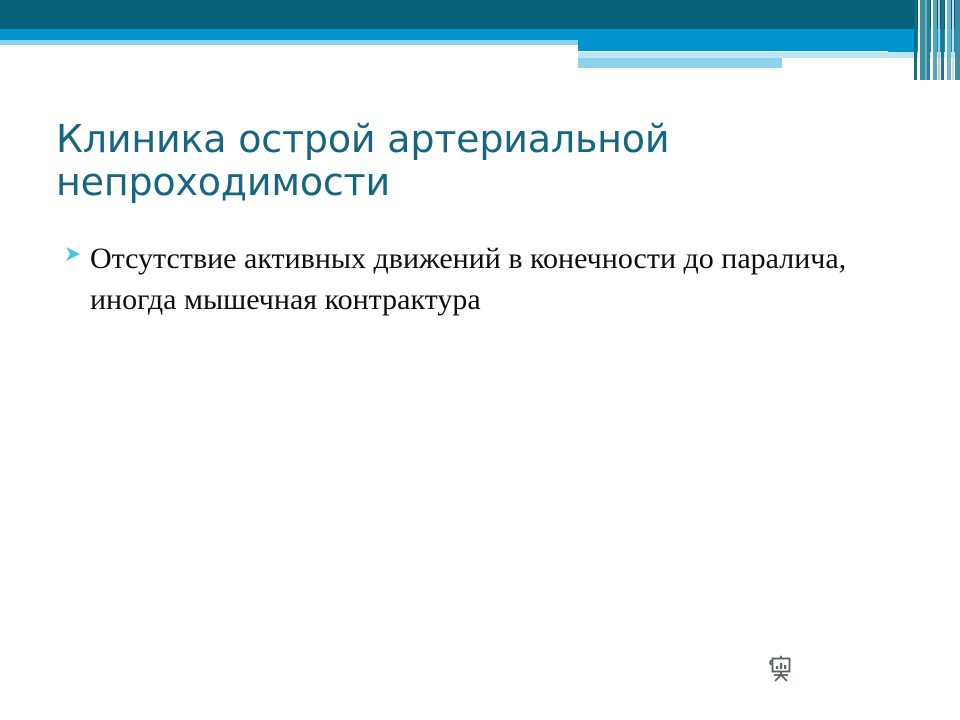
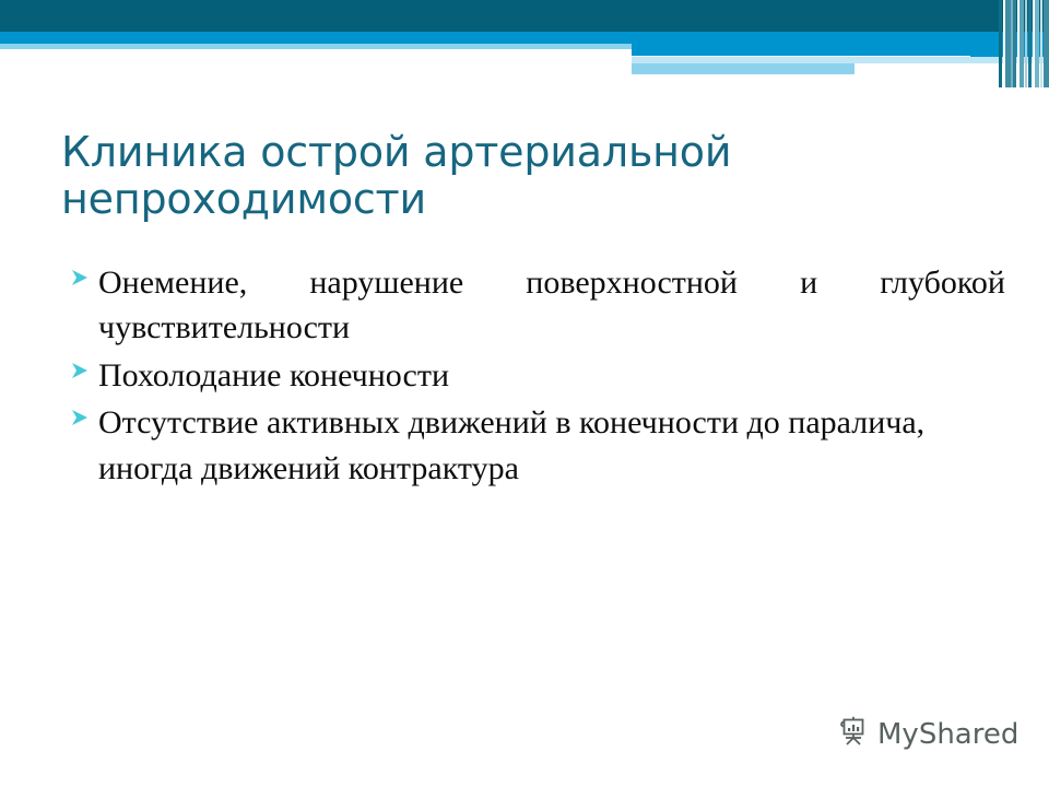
  Клиника острой артериальной непроходимости
+ Онемение, нарушение поверхностной и глубокой чувствительности
+ Похолодание конечности
- Отсутствие активных движений в конечности до паралича, иногда мышечная контрактура
+ Отсутствие активных движений в конечности до паралича, иногда движений контрактура
+ MyShared
